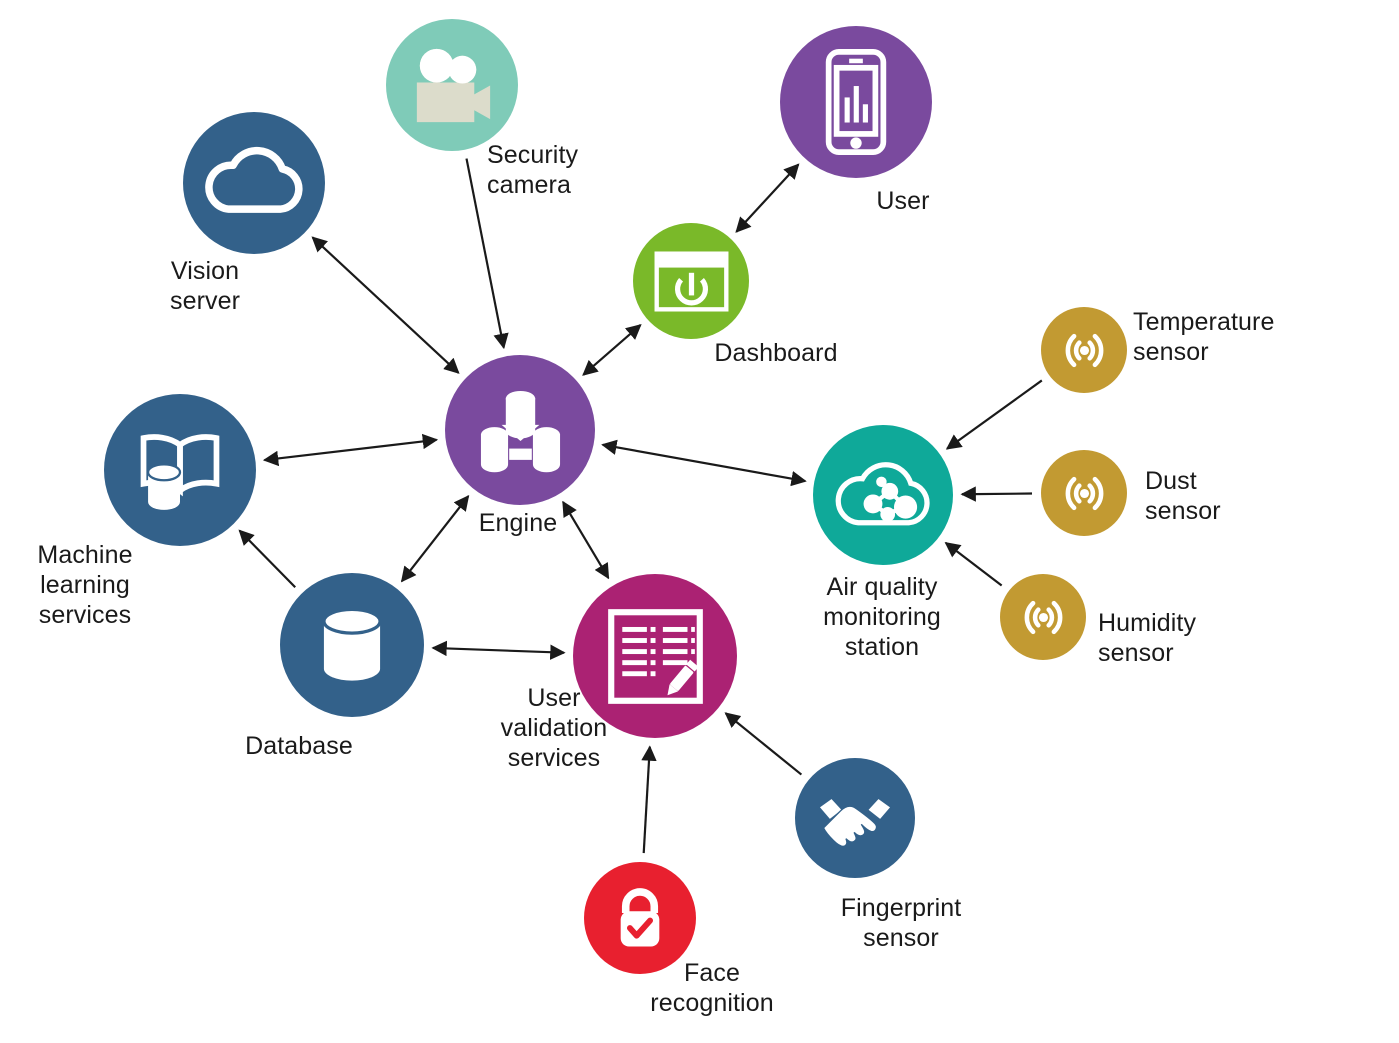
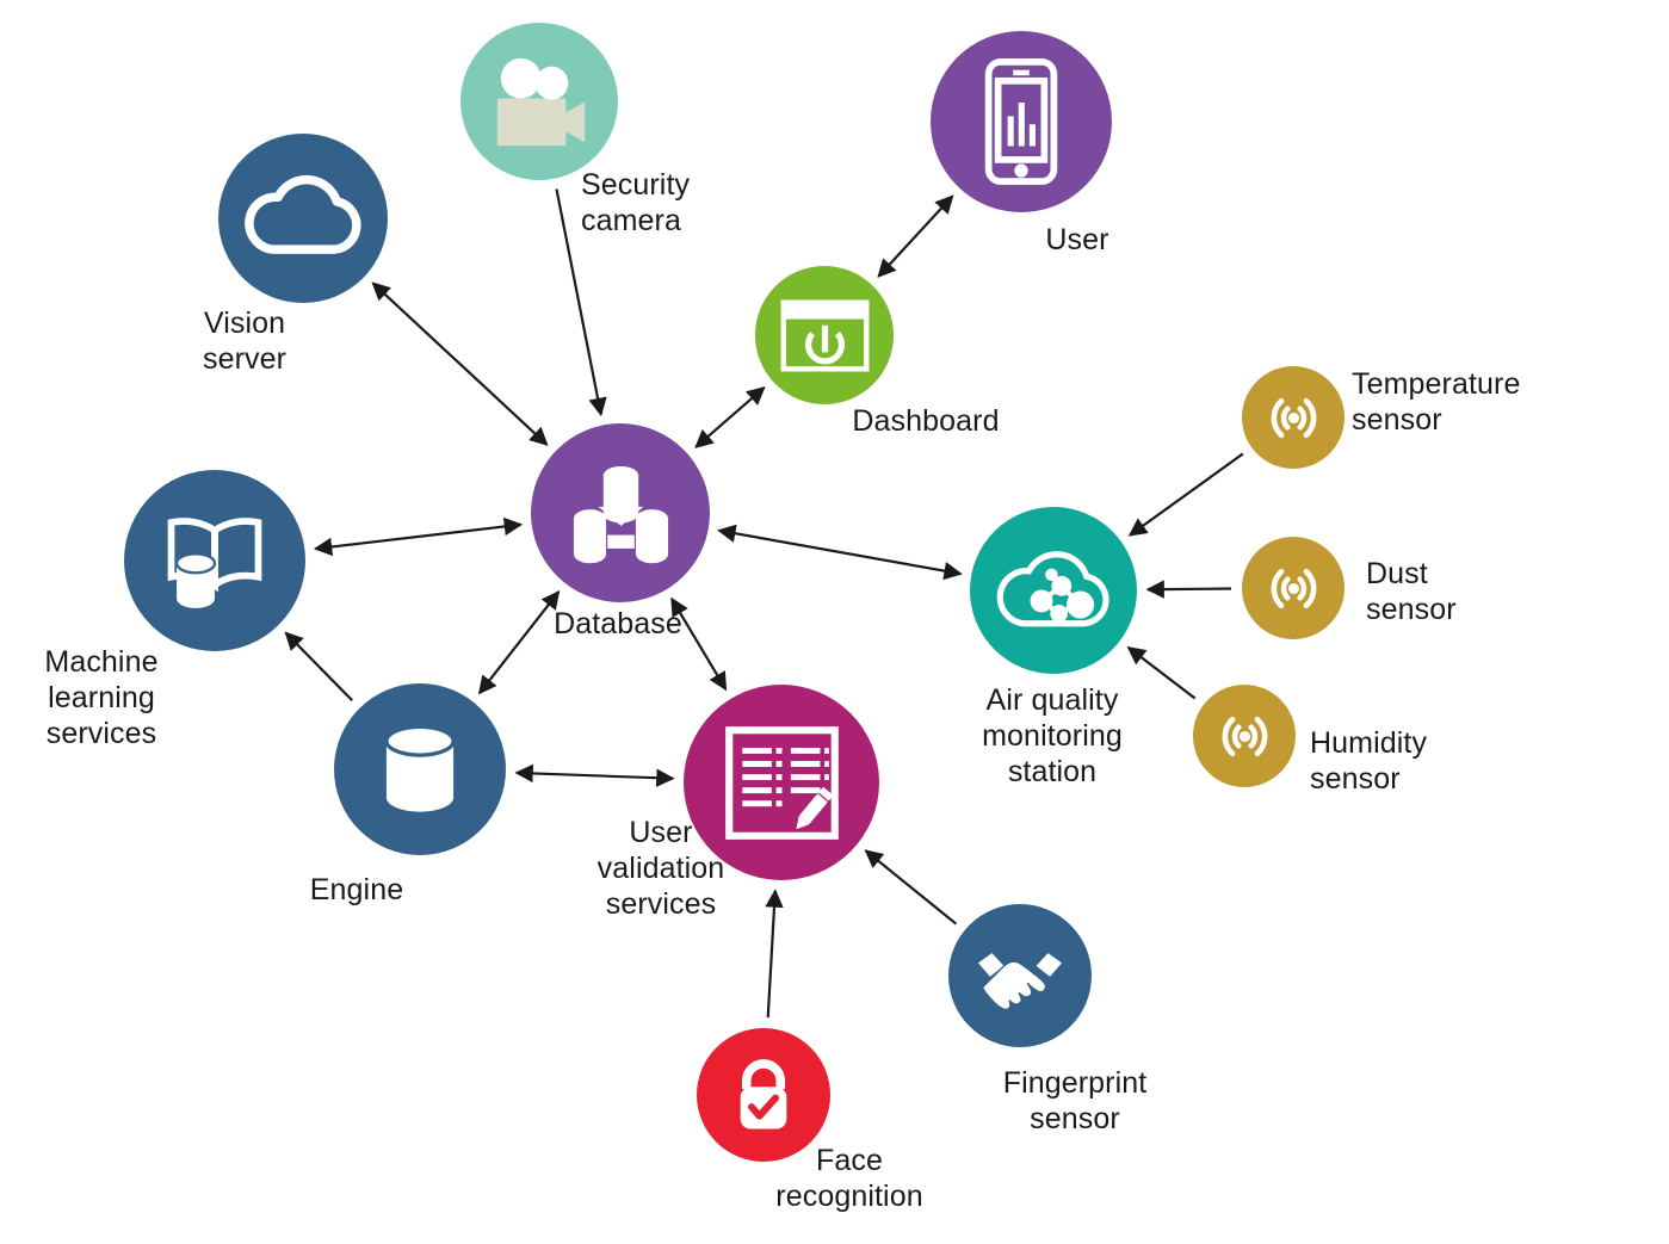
  Security
  camera
  User
  Vision
  server
  Dashboard
  Temperature
  sensor
- Engine
+ Database
  Machine
  learning
  services
  Dust
  sensor
  Air quality
  monitoring
  station
  Humidity
  sensor
- Database
+ Engine
  User
  validation
  services
  Fingerprint
  sensor
  Face
  recognition
